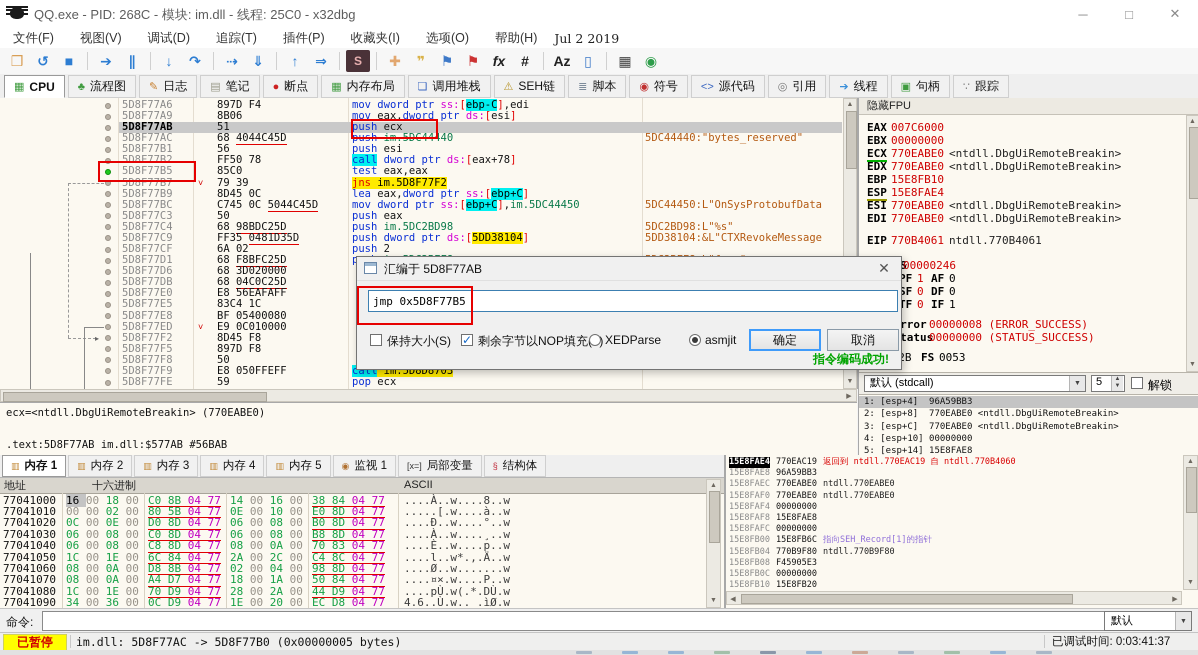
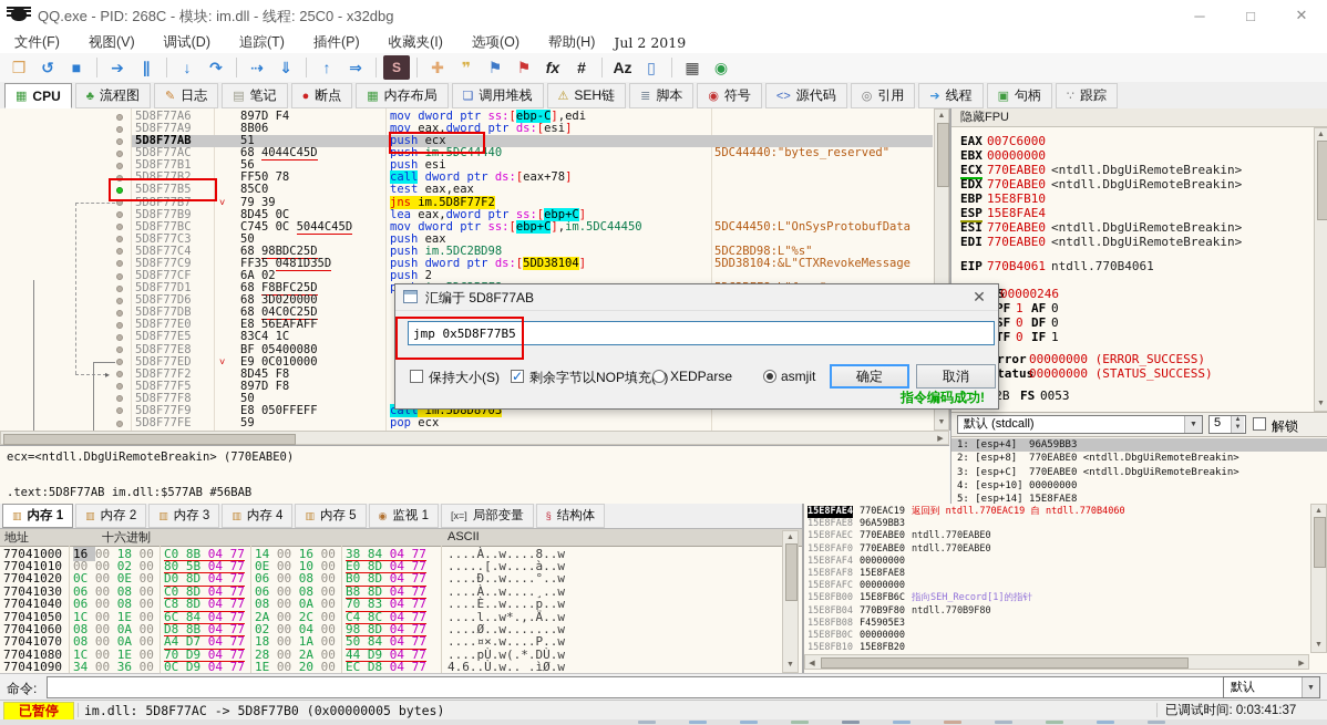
  QQ.exe - PID: 268C - 模块: im.dll - 线程: 25C0 - x32dbg
  ─
  □
  ✕
  文件(F)
  视图(V)
  调试(D)
  追踪(T)
  插件(P)
  收藏夹(I)
  选项(O)
  帮助(H)
  Jul 2 2019
  ❒
  ↺
  ■
  ➔
  ∥
  ↓
  ↷
  ⇢
  ⇓
  ↑
  ⇒
  S
  ✚
  ❞
  ⚑
  ⚑
  fx
  #
  Aᴢ
  ▯
  ▦
  ◉
  ▦
  CPU
  ♣
  流程图
  ✎
  日志
  ▤
  笔记
  ●
  断点
  ▦
  内存布局
  ❏
  调用堆栈
  ⚠
  SEH链
  ≣
  脚本
  ◉
  符号
  <>
  源代码
  ◎
  引用
  ➔
  线程
  ▣
  句柄
  ∵
  跟踪
  ▸
  5D8F77A6
  897D F4
  mov dword ptr ss:[ebp-C],edi
  5D8F77A9
  8B06
  mov eax,dword ptr ds:[esi]
  5D8F77AB
  51
  push ecx
  5D8F77AC
  68 4044C45D
  push im.5DC44440
  5DC44440:"bytes_reserved"
  5D8F77B1
  56
  push esi
  5D8F77B2
  FF50 78
  call dword ptr ds:[eax+78]
  5D8F77B5
  85C0
  test eax,eax
  5D8F77B7
  ˅
  79 39
  jns im.5D8F77F2
  5D8F77B9
  8D45 0C
  lea eax,dword ptr ss:[ebp+C]
  5D8F77BC
  C745 0C 5044C45D
  mov dword ptr ss:[ebp+C],im.5DC44450
  5DC44450:L"OnSysProtobufData
  5D8F77C3
  50
  push eax
  5D8F77C4
  68 98BDC25D
  push im.5DC2BD98
  5DC2BD98:L"%s"
  5D8F77C9
  FF35 0481D35D
  push dword ptr ds:[5DD38104]
  5DD38104:&L"CTXRevokeMessage
  5D8F77CF
  6A 02
  push 2
  5D8F77D1
  68 F8BFC25D
  5D8F77D6
  68 3D020000
  5D8F77DB
  68 04C0C25D
  5D8F77E0
  E8 56EAFAFF
  5D8F77E5
  83C4 1C
  5D8F77E8
  BF 05400080
  5D8F77ED
  ˅
  E9 0C010000
  5D8F77F2
  8D45 F8
  5D8F77F5
  897D F8
  5D8F77F8
  50
  5D8F77F9
  E8 050FFEFF
  call im.5D8D8703
  5D8F77FE
  59
  pop ecx
  ecx=<ntdll.DbgUiRemoteBreakin> (770EABE0)
  .text:5D8F77AB im.dll:$577AB #56BAB
  隐藏FPU
  EAX
  007C6000
  EBX
  00000000
  ECX
  770EABE0
  <ntdll.DbgUiRemoteBreakin>
  EDX
  770EABE0
  <ntdll.DbgUiRemoteBreakin>
  EBP
  15E8FB10
  ESP
  15E8FAE4
  ESI
  770EABE0
  <ntdll.DbgUiRemoteBreakin>
  EDI
  770EABE0
  <ntdll.DbgUiRemoteBreakin>
  EIP
  770B4061
  ntdll.770B4061
  00000246
  PF
  1
  AF
  0
  SF
  0
  DF
  0
  TF
  0
  IF
  1
- 00000008 (ERROR_SUCCESS)
+ 00000000 (ERROR_SUCCESS)
  00000000 (STATUS_SUCCESS)
  FS
  0053
  默认 (stdcall)
  5
  解锁
  1: [esp+4] 96A59BB3
  2: [esp+8] 770EABE0 <ntdll.DbgUiRemoteBreakin>
  3: [esp+C] 770EABE0 <ntdll.DbgUiRemoteBreakin>
  4: [esp+10] 00000000
  5: [esp+14] 15E8FAE8
  ▥
  内存 1
  ▥
  内存 2
  ▥
  内存 3
  ▥
  内存 4
  ▥
  内存 5
  ◉
  监视 1
  [x=]
  局部变量
  §
  结构体
  地址
  十六进制
  ASCII
  77041000
  16 00 18 00
  C0 8B 04 77
  14 00 16 00
  38 84 04 77
  ....À..w....8..w
  77041010
  00 00 02 00
  80 5B 04 77
  0E 00 10 00
  E0 8D 04 77
  .....[.w....à..w
  77041020
  0C 00 0E 00
  D0 8D 04 77
  06 00 08 00
  B0 8D 04 77
  ....Ð..w....°..w
  77041030
  06 00 08 00
  C0 8D 04 77
  06 00 08 00
  B8 8D 04 77
  ....À..w....¸..w
  77041040
  06 00 08 00
  C8 8D 04 77
  08 00 0A 00
  70 83 04 77
  ....È..w....p..w
  77041050
  1C 00 1E 00
  6C 84 04 77
  2A 00 2C 00
  C4 8C 04 77
  ....l..w*.,.Ä..w
  77041060
  08 00 0A 00
  D8 8B 04 77
  02 00 04 00
  98 8D 04 77
  ....Ø..w.......w
  77041070
  08 00 0A 00
  A4 D7 04 77
  18 00 1A 00
  50 84 04 77
  ....¤×.w....P..w
  77041080
  1C 00 1E 00
  70 D9 04 77
  28 00 2A 00
  44 D9 04 77
  ....pÙ.w(.*.DÙ.w
  77041090
  34 00 36 00
  0C D9 04 77
  1E 00 20 00
  EC D8 04 77
  4.6..Ù.w.. .ìØ.w
  15E8FAE4
  770EAC19
  返回到 ntdll.770EAC19 自 ntdll.770B4060
  15E8FAE8
  96A59BB3
  15E8FAEC
  770EABE0
  ntdll.770EABE0
  15E8FAF0
  770EABE0
  ntdll.770EABE0
  15E8FAF4
  00000000
  15E8FAF8
  15E8FAE8
  15E8FAFC
  00000000
  15E8FB00
  15E8FB6C
  指向SEH_Record[1]的指针
  15E8FB04
  770B9F80
  ntdll.770B9F80
  15E8FB08
  F45905E3
  15E8FB0C
  00000000
  15E8FB10
  15E8FB20
  命令:
  默认
  已暂停
  im.dll: 5D8F77AC -> 5D8F77B0 (0x00000005 bytes)
  已调试时间: 0:03:41:37
  汇编于 5D8F77AB
  ✕
  jmp 0x5D8F77B5
  保持大小(S)
  剩余字节以NOP填充)
  XEDParse
  asmjit
  确定
  取消
  指令编码成功!
